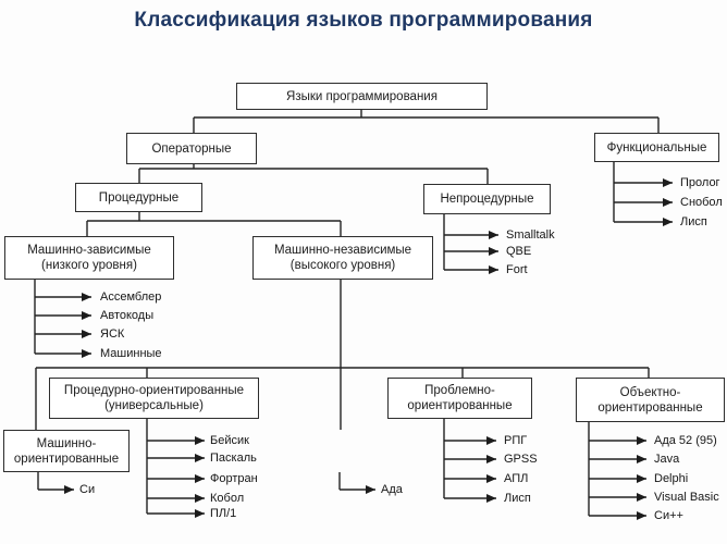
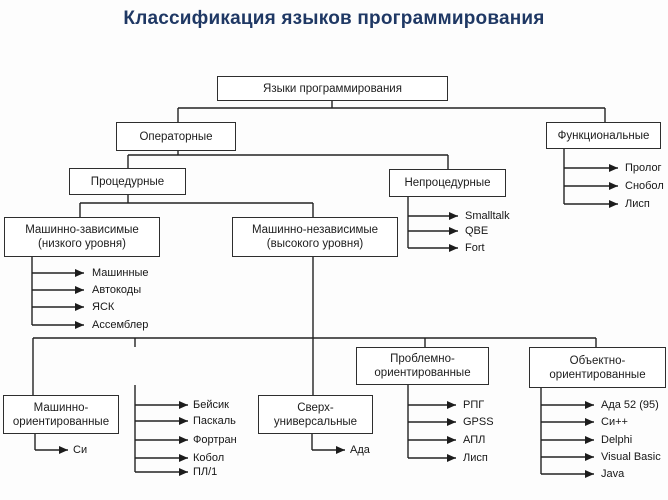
  Классификация языков программирования
  Языки программирования
  Операторные
  Функциональные
  Процедурные
  Непроцедурные
  Машинно-зависимые
  (низкого уровня)
  Машинно-независимые
  (высокого уровня)
- Процедурно-ориентированные
- (универсальные)
  Проблемно-
  ориентированные
  Объектно-
  ориентированные
  Машинно-
  ориентированные
+ Сверх-
+ универсальные
- Ассемблер
+ Машинные
  Автокоды
  ЯСК
- Машинные
+ Ассемблер
  Smalltalk
  QBE
  Fort
  Пролог
  Снобол
  Лисп
  Бейсик
  Паскаль
  Фортран
  Кобол
  ПЛ/1
  Си
  Ада
  РПГ
  GPSS
  АПЛ
  Лисп
  Ада 52 (95)
- Java
+ Си++
  Delphi
  Visual Basic
- Си++
+ Java
